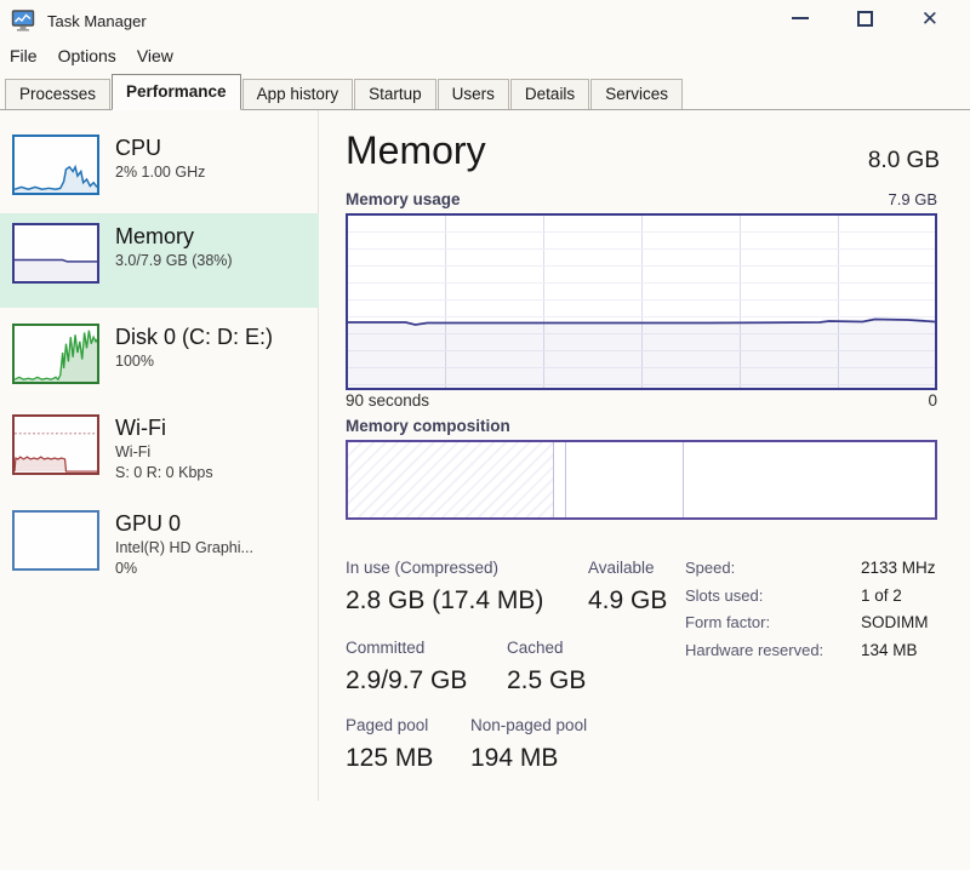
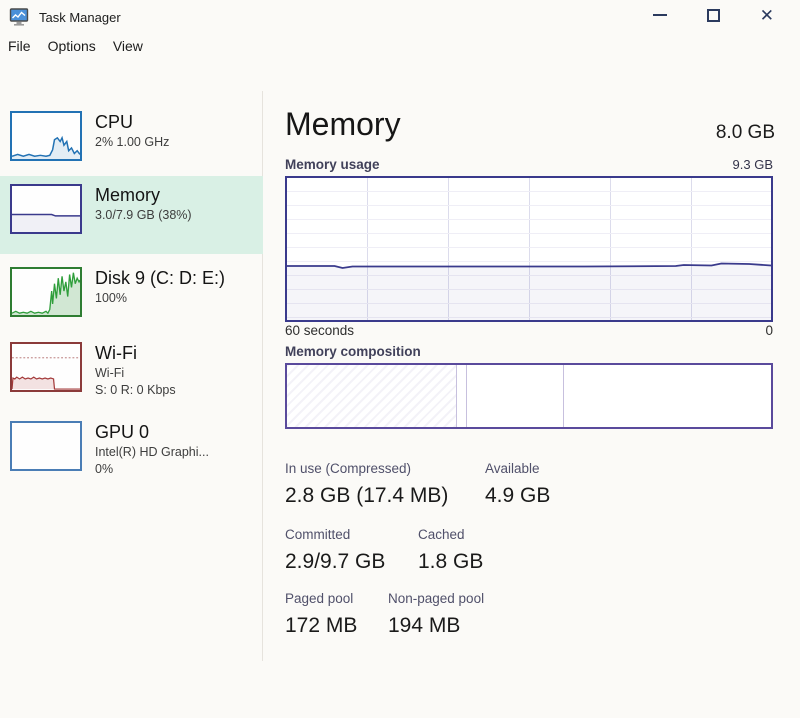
  Task Manager
  ✕
  File
  Options
  View
- Processes
- Performance
- App history
- Startup
- Users
- Details
- Services
  CPU
  2% 1.00 GHz
  Memory
  3.0/7.9 GB (38%)
- Disk 0 (C: D: E:)
+ Disk 9 (C: D: E:)
  100%
  Wi-Fi
  Wi-Fi
  S: 0 R: 0 Kbps
  GPU 0
  Intel(R) HD Graphi...
  0%
  Memory
  8.0 GB
  Memory usage
- 7.9 GB
+ 9.3 GB
- 90 seconds
+ 60 seconds
  0
  Memory composition
  In use (Compressed)
  Available
  2.8 GB (17.4 MB)
  4.9 GB
  Committed
  Cached
  2.9/9.7 GB
- 2.5 GB
+ 1.8 GB
  Paged pool
  Non-paged pool
- 125 MB
+ 172 MB
  194 MB
- Speed:
- 2133 MHz
- Slots used:
- 1 of 2
- Form factor:
- SODIMM
- Hardware reserved:
- 134 MB
